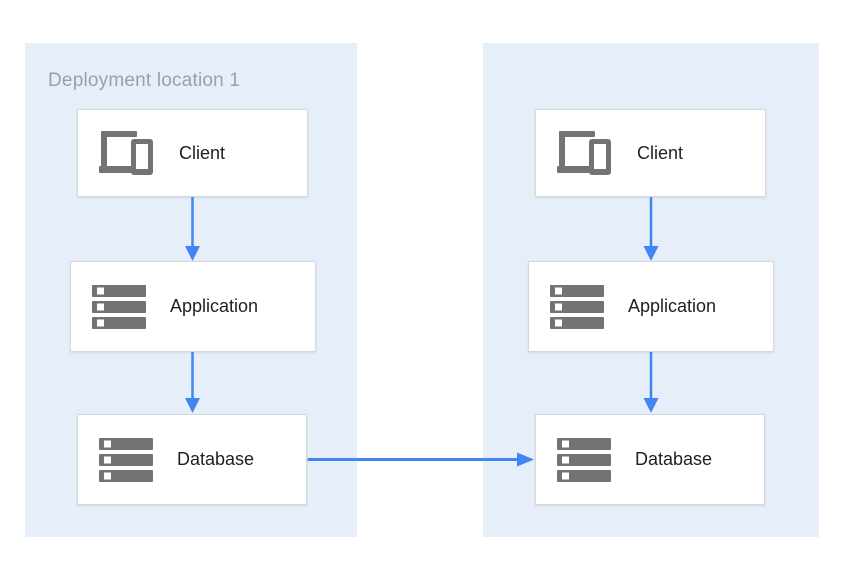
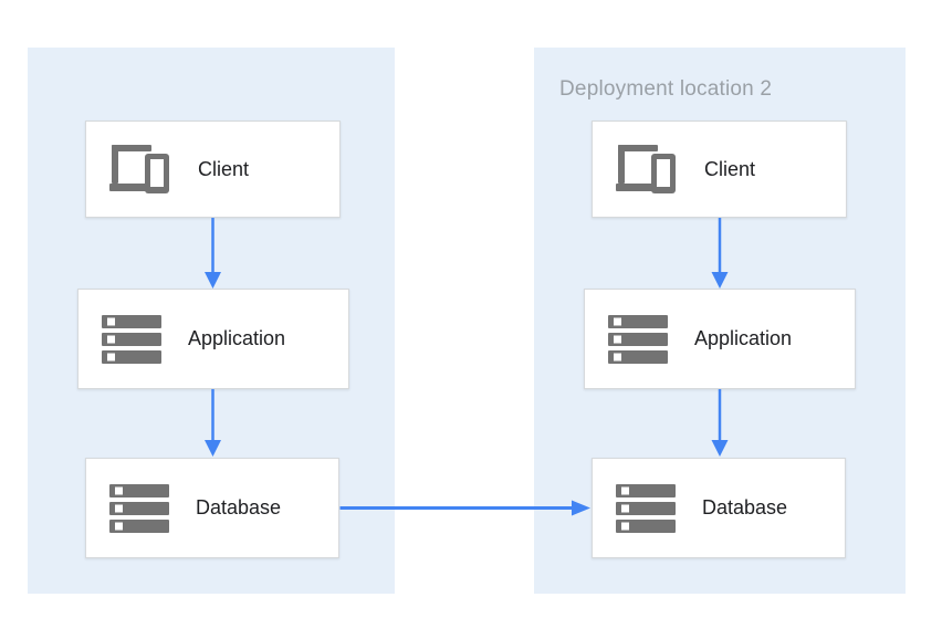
- Deployment location 1
  Client
  Application
  Database
+ Deployment location 2
  Client
  Application
  Database
